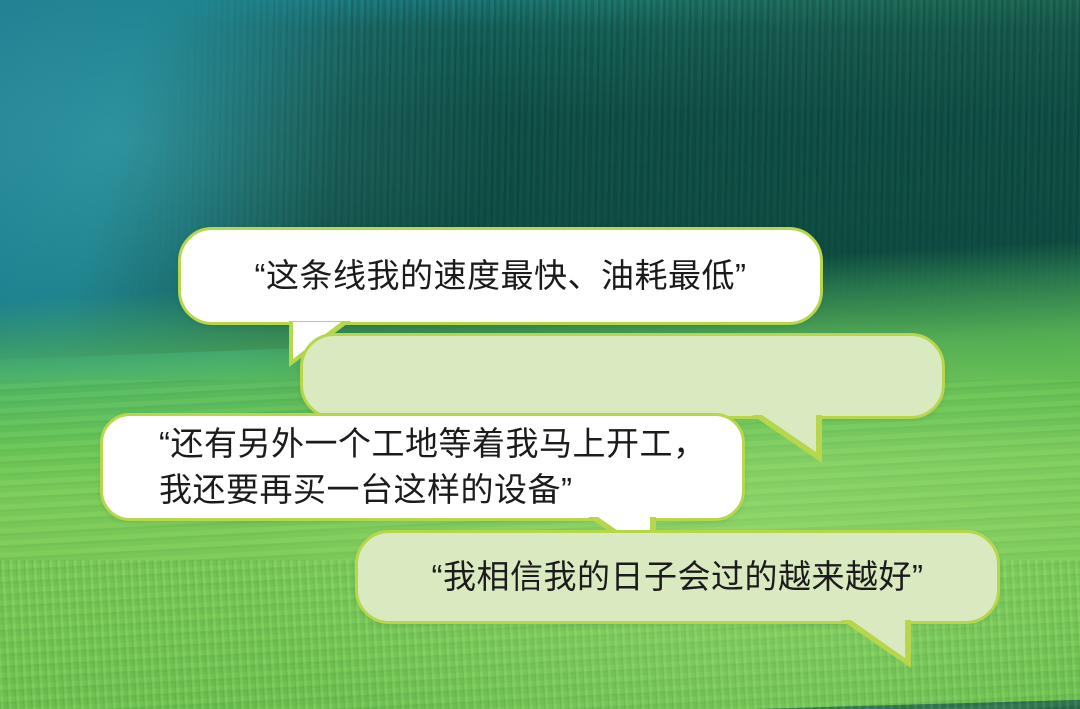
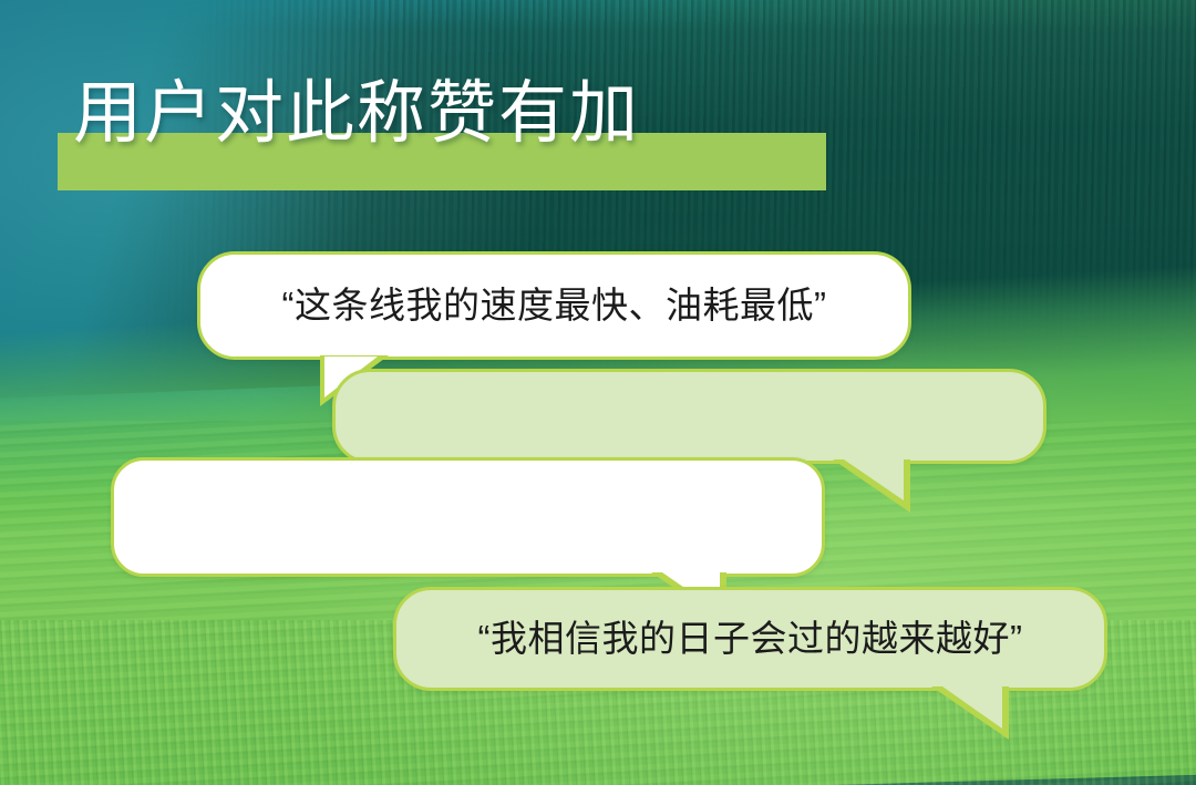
+ 用户对此称赞有加
  “这条线我的速度最快、油耗最低”
- “还有另外一个工地等着我马上开工，
- 我还要再买一台这样的设备”
  “我相信我的日子会过的越来越好”
